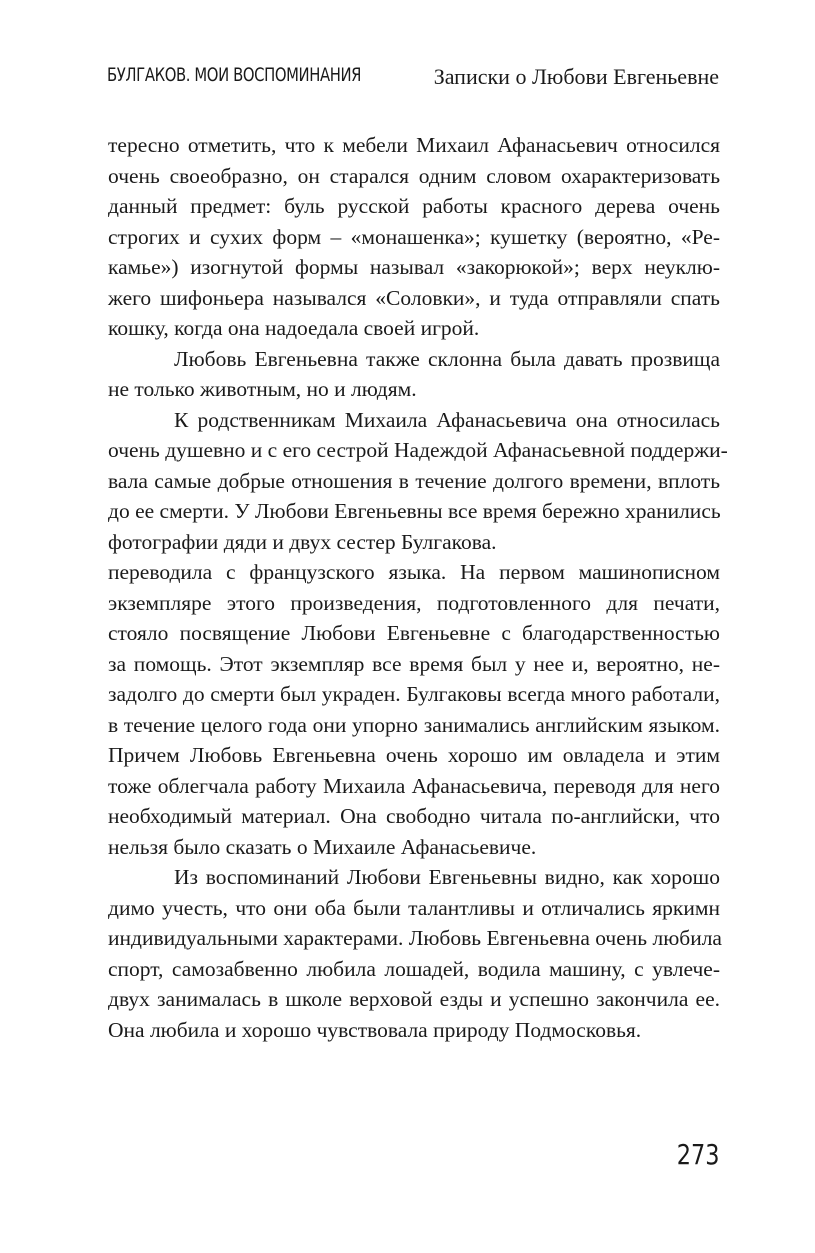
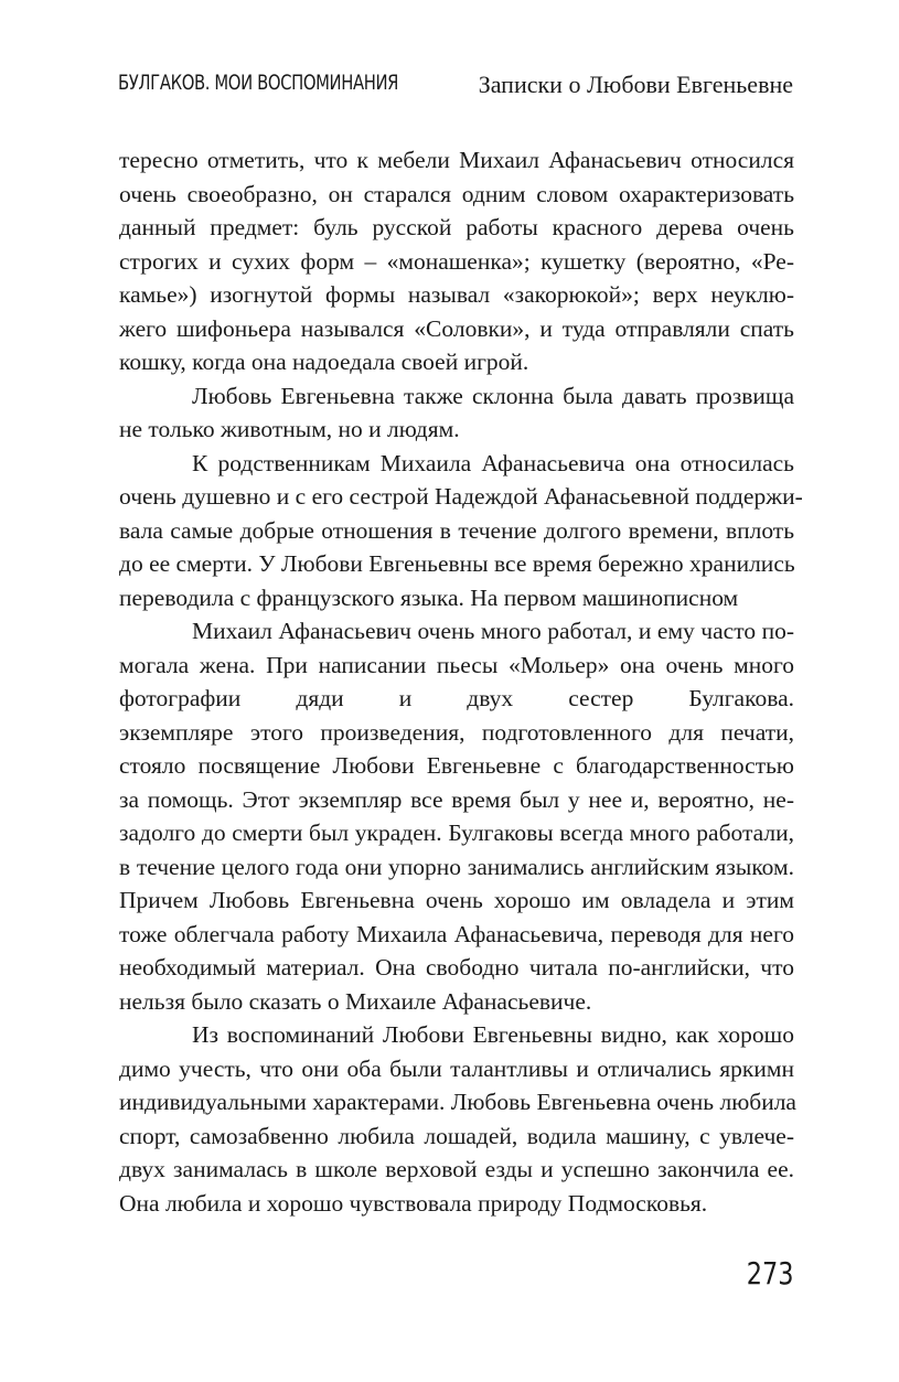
  БУЛГАКОВ. МОИ ВОСПОМИНАНИЯ
  Записки о Любови Евгеньевне
  тересно отметить, что к мебели Михаил Афанасьевич относился
  очень своеобразно, он старался одним словом охарактеризовать
  данный предмет: буль русской работы красного дерева очень
  строгих и сухих форм – «монашенка»; кушетку (вероятно, «Ре-
  камье») изогнутой формы называл «закорюкой»; верх неуклю-
  жего шифоньера назывался «Соловки», и туда отправляли спать
  кошку, когда она надоедала своей игрой.
  Любовь Евгеньевна также склонна была давать прозвища
  не только животным, но и людям.
  К родственникам Михаила Афанасьевича она относилась
  очень душевно и с его сестрой Надеждой Афанасьевной поддержи-
  вала самые добрые отношения в течение долгого времени, вплоть
  до ее смерти. У Любови Евгеньевны все время бережно хранились
- фотографии дяди и двух сестер Булгакова.
+ переводила с французского языка. На первом машинописном
+ Михаил Афанасьевич очень много работал, и ему часто по-
+ могала жена. При написании пьесы «Мольер» она очень много
- переводила с французского языка. На первом машинописном
+ фотографии дяди и двух сестер Булгакова.
  экземпляре этого произведения, подготовленного для печати,
  стояло посвящение Любови Евгеньевне с благодарственностью
  за помощь. Этот экземпляр все время был у нее и, вероятно, не-
  задолго до смерти был украден. Булгаковы всегда много работали,
  в течение целого года они упорно занимались английским языком.
  Причем Любовь Евгеньевна очень хорошо им овладела и этим
  тоже облегчала работу Михаила Афанасьевича, переводя для него
  необходимый материал. Она свободно читала по-английски, что
  нельзя было сказать о Михаиле Афанасьевиче.
  Из воспоминаний Любови Евгеньевны видно, как хорошо
  димо учесть, что они оба были талантливы и отличались яркимн
  индивидуальными характерами. Любовь Евгеньевна очень любила
  спорт, самозабвенно любила лошадей, водила машину, с увлече-
  двух занималась в школе верховой езды и успешно закончила ее.
  Она любила и хорошо чувствовала природу Подмосковья.
  273
